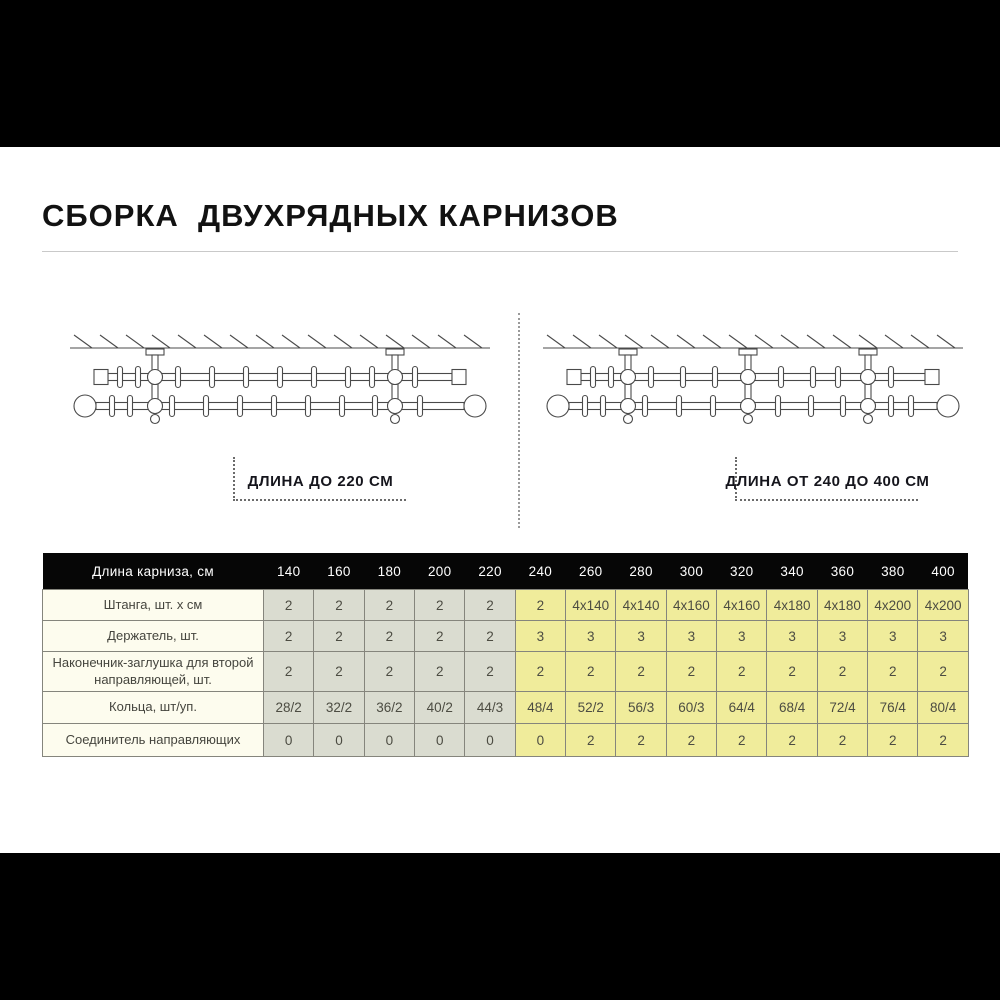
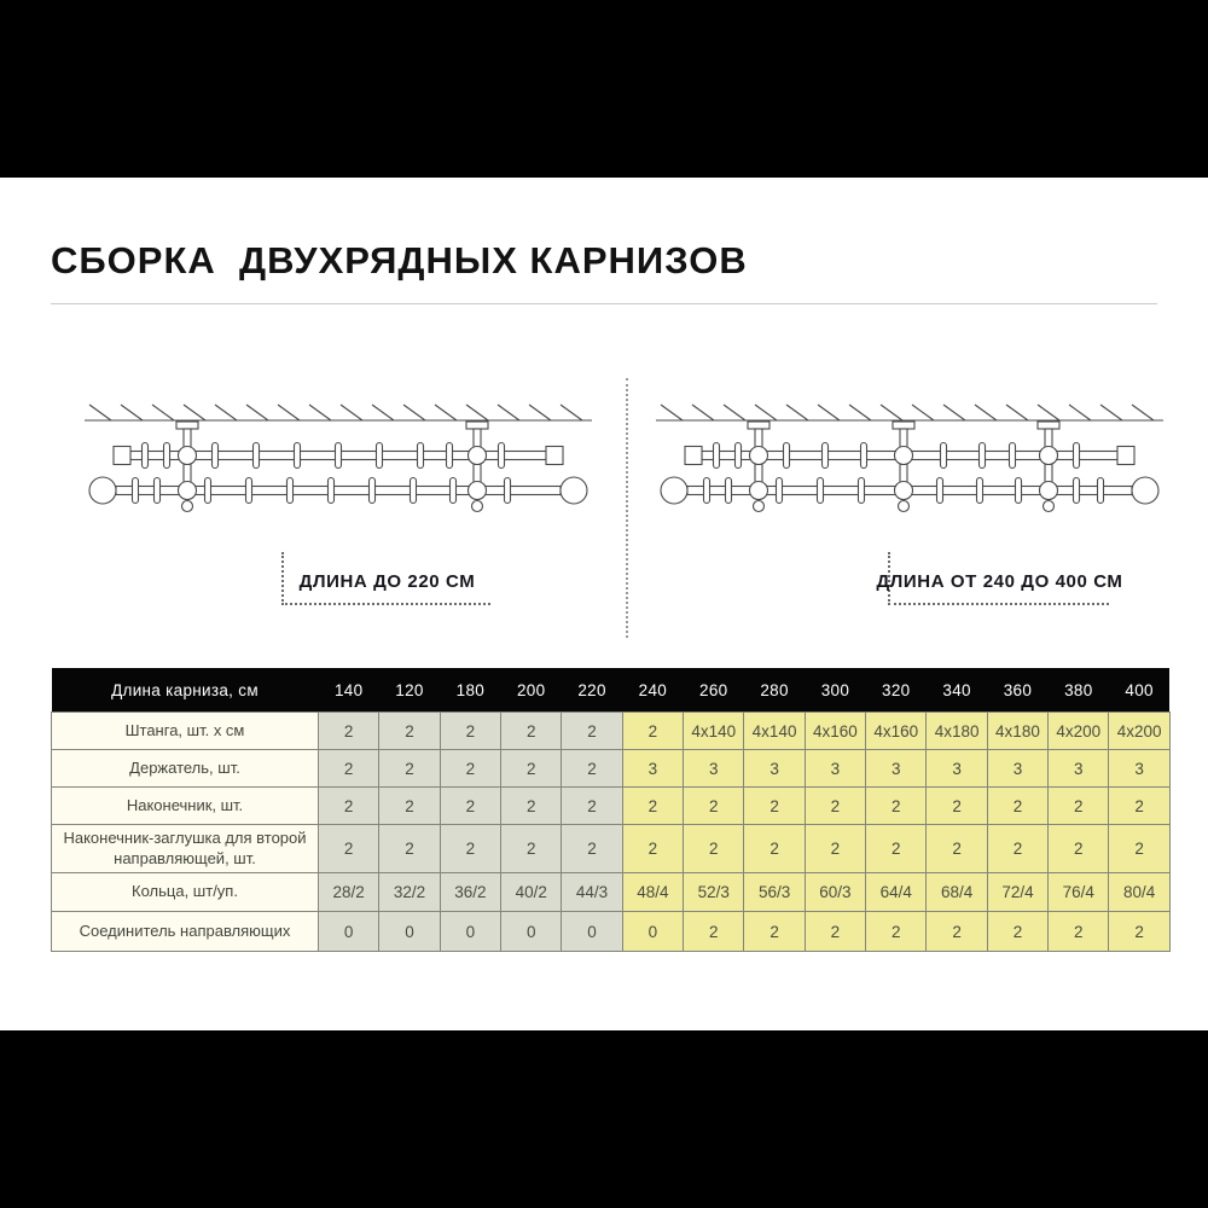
  СБОРКА ДВУХРЯДНЫХ КАРНИЗОВ
  ДЛИНА ДО 220 СМ
  ДЛИНА ОТ 240 ДО 400 СМ
- Длина карниза, см	140	160	180	200	220	240	260	280	300	320	340	360	380	400
+ Длина карниза, см	140	120	180	200	220	240	260	280	300	320	340	360	380	400
  Штанга, шт. х см	2	2	2	2	2	2	4x140	4x140	4x160	4x160	4x180	4x180	4x200	4x200
  Держатель, шт.	2	2	2	2	2	3	3	3	3	3	3	3	3	3
+ Наконечник, шт.	2	2	2	2	2	2	2	2	2	2	2	2	2	2
  Наконечник-заглушка для второй направляющей, шт.	2	2	2	2	2	2	2	2	2	2	2	2	2	2
- Кольца, шт/уп.	28/2	32/2	36/2	40/2	44/3	48/4	52/2	56/3	60/3	64/4	68/4	72/4	76/4	80/4
+ Кольца, шт/уп.	28/2	32/2	36/2	40/2	44/3	48/4	52/3	56/3	60/3	64/4	68/4	72/4	76/4	80/4
  Соединитель направляющих	0	0	0	0	0	0	2	2	2	2	2	2	2	2
